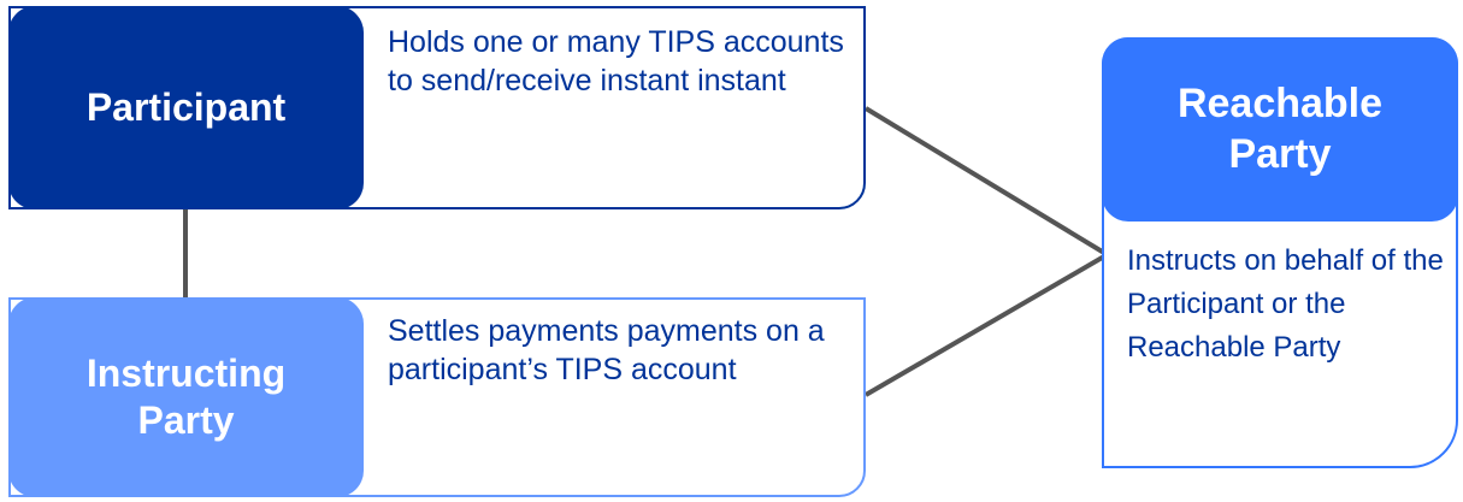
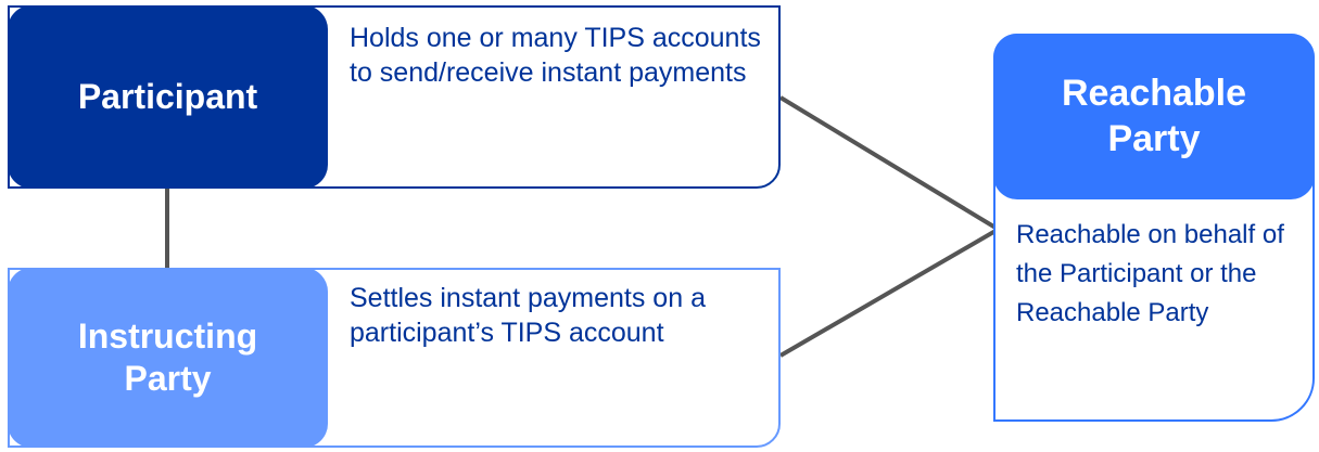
  Participant
- Holds one or many TIPS accounts to send/receive instant instant
+ Holds one or many TIPS accounts to send/receive instant payments
  Instructing Party
- Settles payments payments on a participant’s TIPS account
+ Settles instant payments on a participant’s TIPS account
  Reachable Party
- Instructs on behalf of the Participant or the Reachable Party
+ Reachable on behalf of the Participant or the Reachable Party
